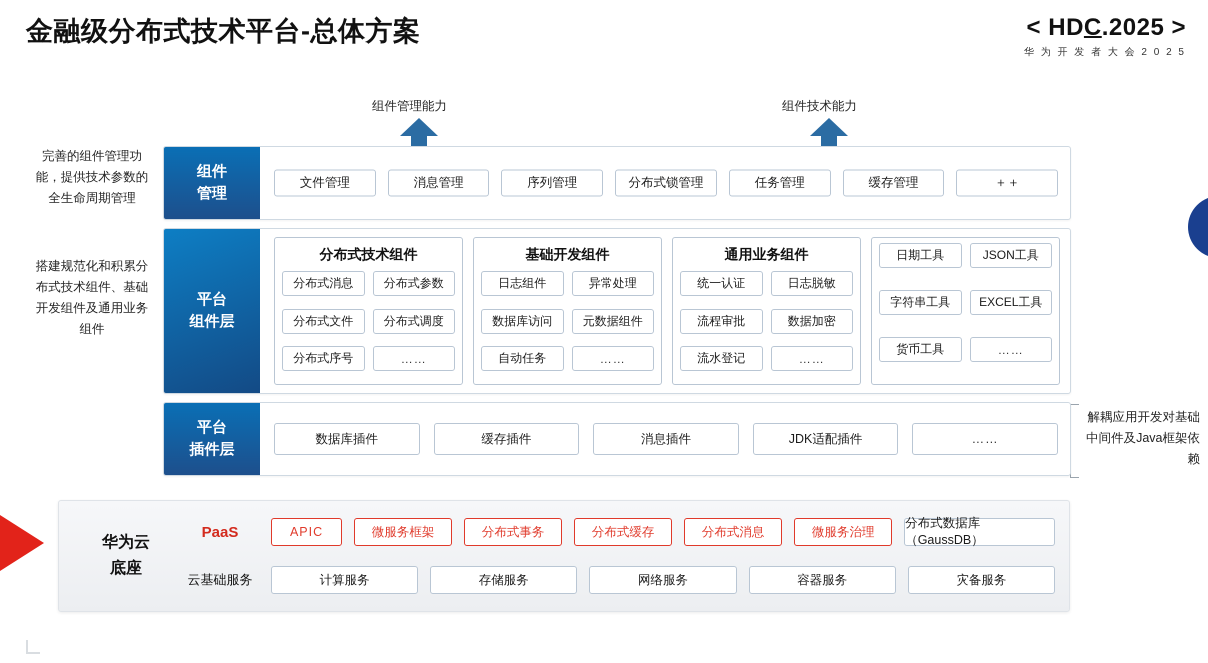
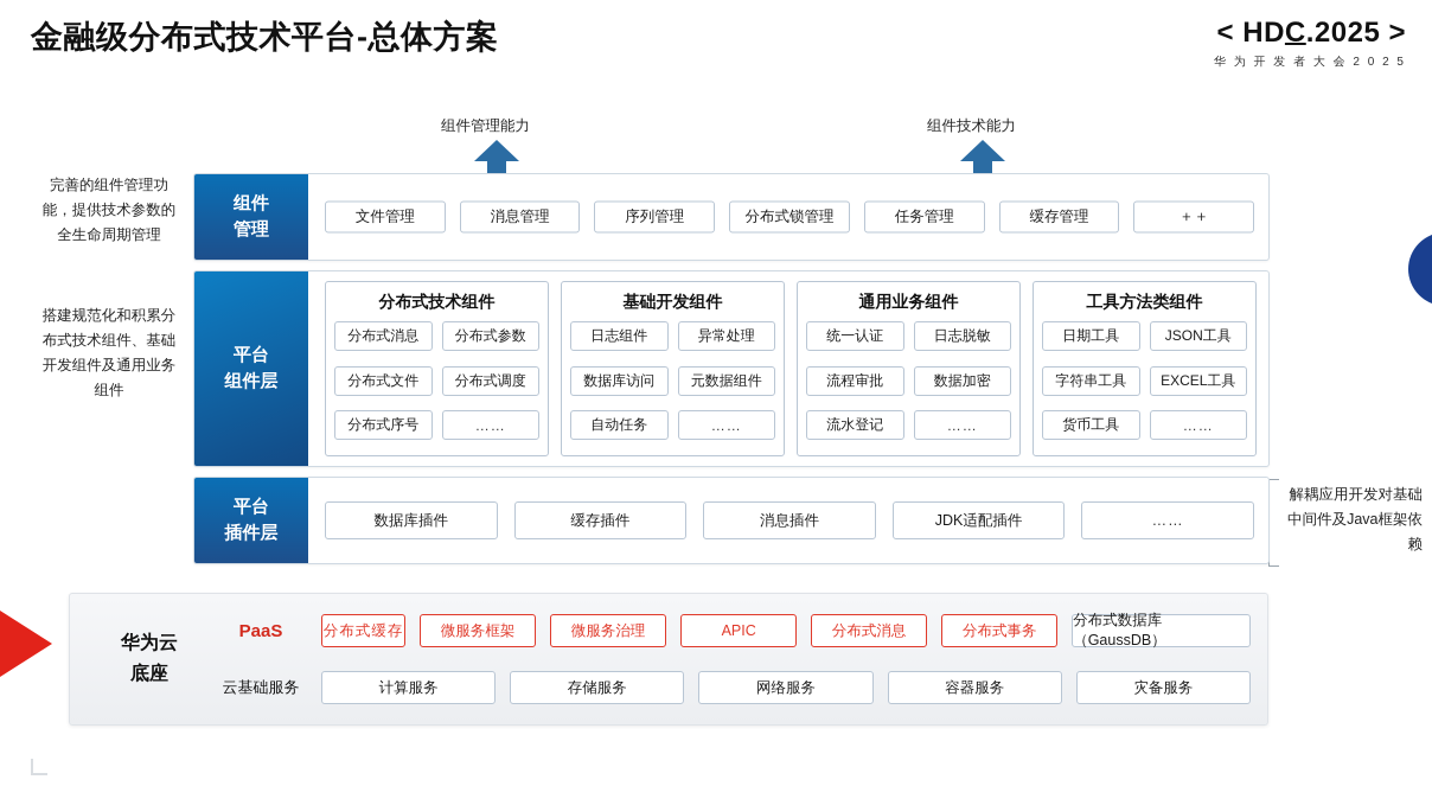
  金融级分布式技术平台-总体方案
  < HDC.2025 >
  华 为 开 发 者 大 会 2 0 2 5
  组件管理能力
  组件技术能力
  完善的组件管理功能，提供技术参数的全生命周期管理
  搭建规范化和积累分布式技术组件、基础开发组件及通用业务组件
  解耦应用开发对基础中间件及Java框架依赖
  组件
  管理
  文件管理
  消息管理
  序列管理
  分布式锁管理
  任务管理
  缓存管理
  ＋＋
  平台
  组件层
  分布式技术组件
  分布式消息
  分布式参数
  分布式文件
  分布式调度
  分布式序号
  ……
  基础开发组件
  日志组件
  异常处理
  数据库访问
  元数据组件
  自动任务
  ……
  通用业务组件
  统一认证
  日志脱敏
  流程审批
  数据加密
  流水登记
  ……
+ 工具方法类组件
  日期工具
  JSON工具
  字符串工具
  EXCEL工具
  货币工具
  ……
  平台
  插件层
  数据库插件
  缓存插件
  消息插件
  JDK适配插件
  ……
  华为云
  底座
  PaaS
- APIC
+ 分布式缓存
  微服务框架
- 分布式事务
+ 微服务治理
- 分布式缓存
+ APIC
  分布式消息
- 微服务治理
+ 分布式事务
  分布式数据库（GaussDB）
  云基础服务
  计算服务
  存储服务
  网络服务
  容器服务
  灾备服务
